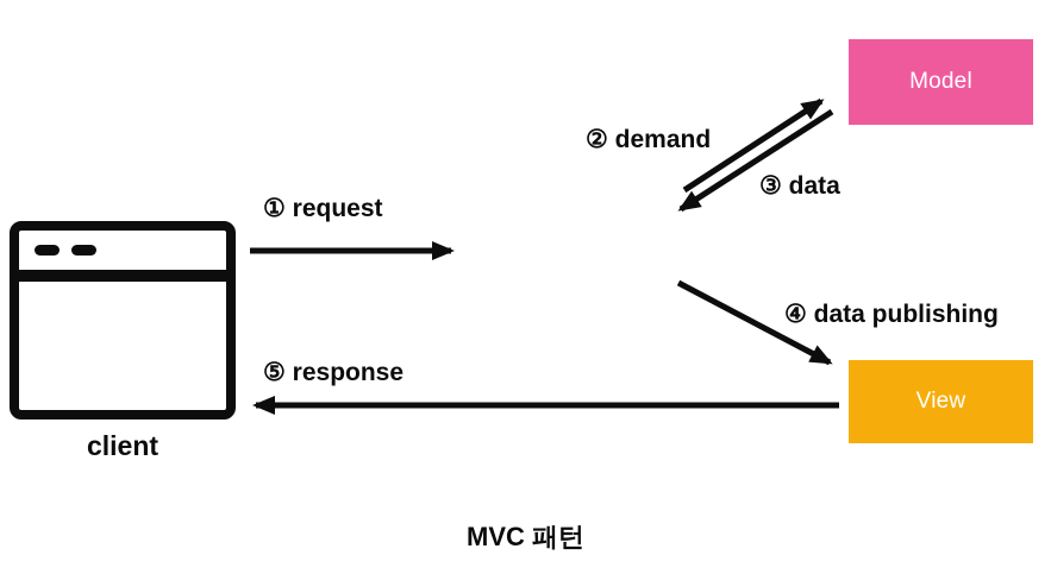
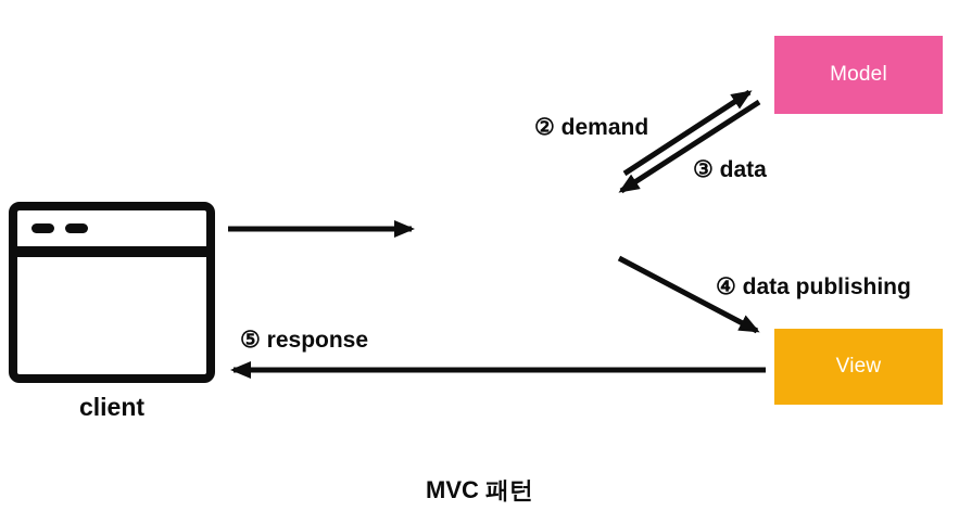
  client
  Model
  View
- ① request
  ② demand
  ③ data
  ④ data publishing
  ⑤ response
  MVC 패턴
